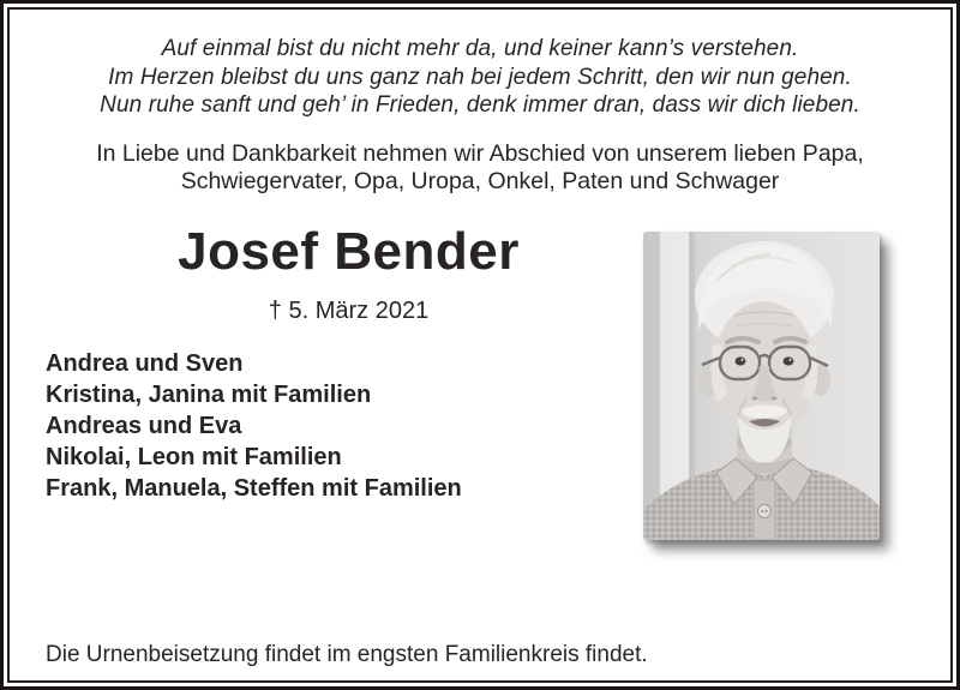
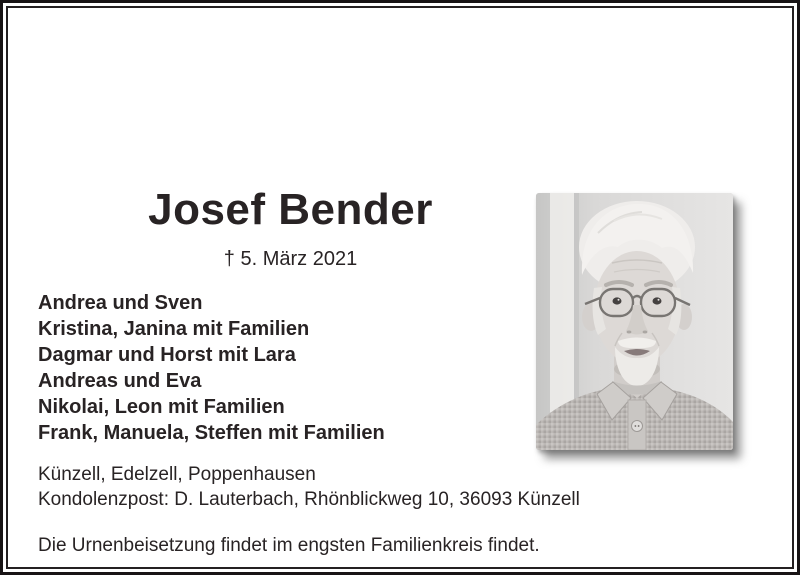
- Auf einmal bist du nicht mehr da, und keiner kann’s verstehen.
- Im Herzen bleibst du uns ganz nah bei jedem Schritt, den wir nun gehen.
- Nun ruhe sanft und geh’ in Frieden, denk immer dran, dass wir dich lieben.
- In Liebe und Dankbarkeit nehmen wir Abschied von unserem lieben Papa,
- Schwiegervater, Opa, Uropa, Onkel, Paten und Schwager
  Josef Bender
  † 5. März 2021
  Andrea und Sven
  Kristina, Janina mit Familien
+ Dagmar und Horst mit Lara
  Andreas und Eva
  Nikolai, Leon mit Familien
  Frank, Manuela, Steffen mit Familien
+ Künzell, Edelzell, Poppenhausen
+ Kondolenzpost: D. Lauterbach, Rhönblickweg 10, 36093 Künzell
  Die Urnenbeisetzung findet im engsten Familienkreis findet.
